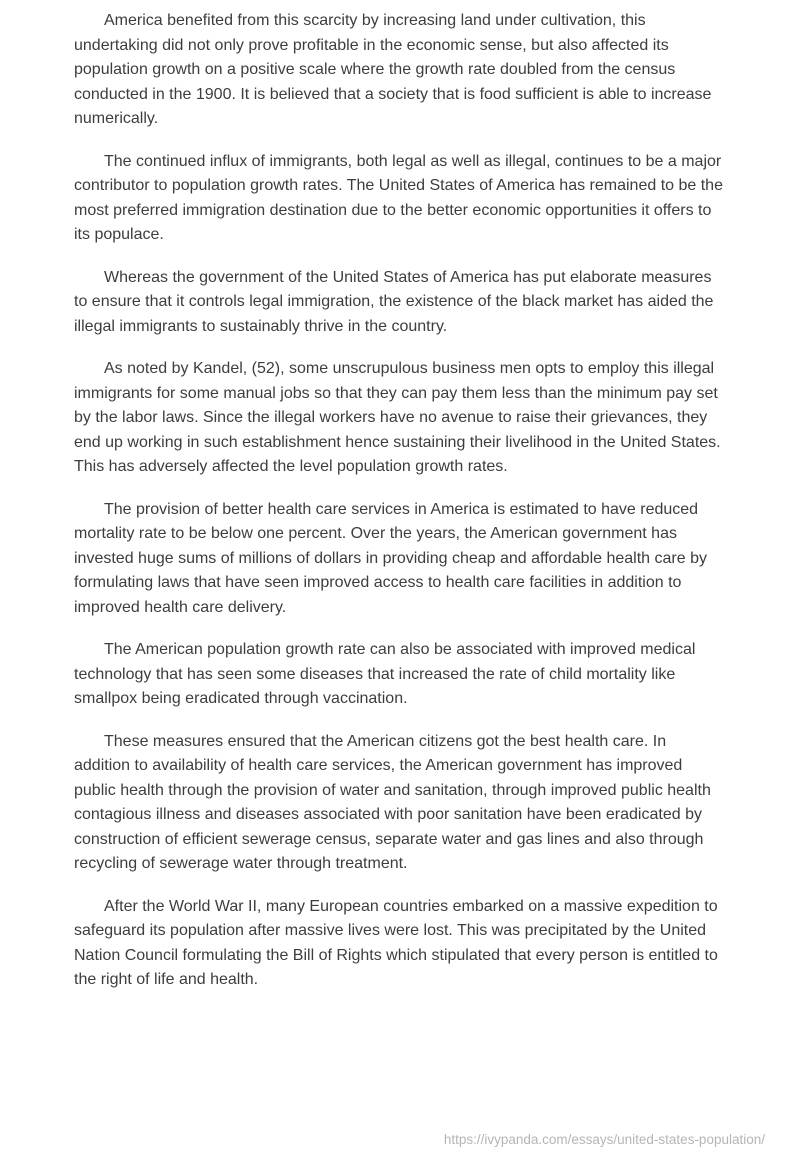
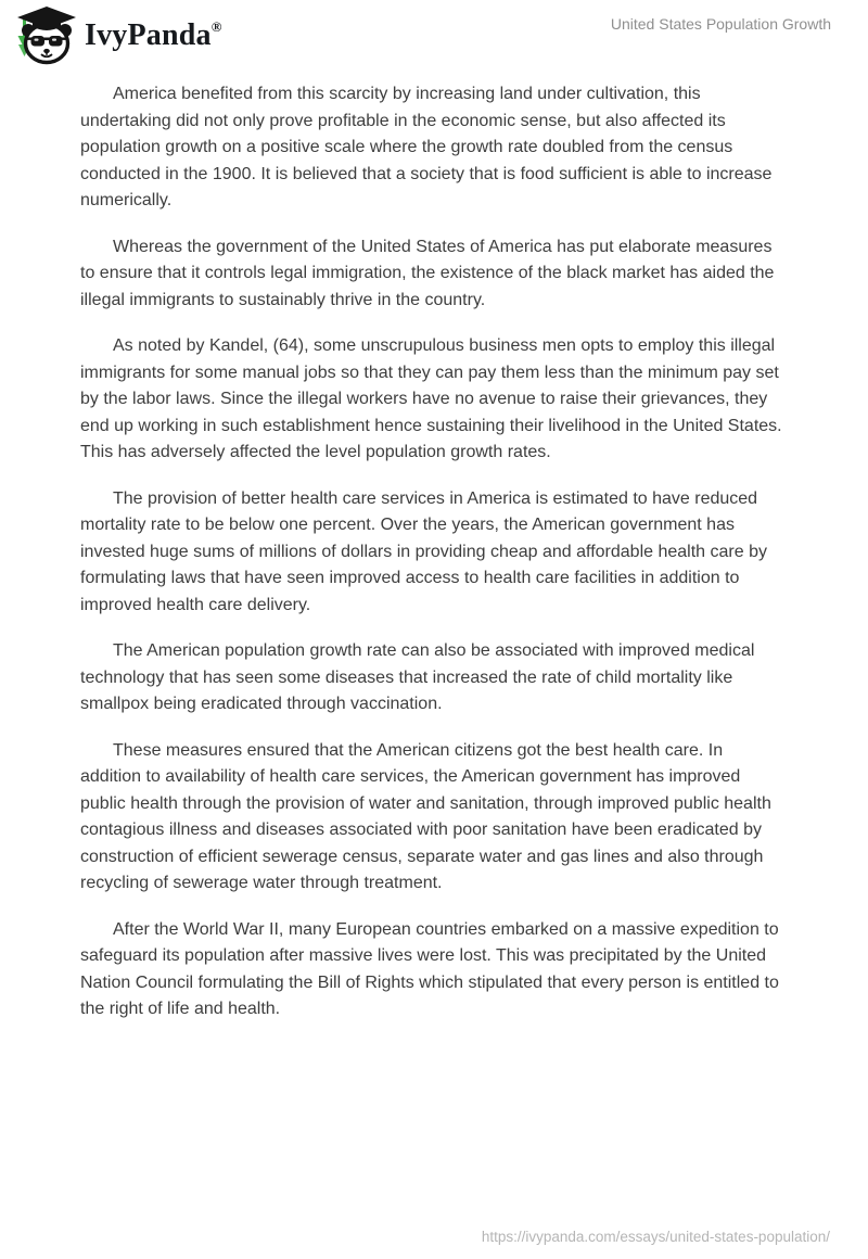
+ IvyPanda®
+ United States Population Growth
  America benefited from this scarcity by increasing land under cultivation, this undertaking did not only prove profitable in the economic sense, but also affected its population growth on a positive scale where the growth rate doubled from the census conducted in the 1900. It is believed that a society that is food sufficient is able to increase numerically.
- The continued influx of immigrants, both legal as well as illegal, continues to be a major contributor to population growth rates. The United States of America has remained to be the most preferred immigration destination due to the better economic opportunities it offers to its populace.
  Whereas the government of the United States of America has put elaborate measures to ensure that it controls legal immigration, the existence of the black market has aided the illegal immigrants to sustainably thrive in the country.
- As noted by Kandel, (52), some unscrupulous business men opts to employ this illegal immigrants for some manual jobs so that they can pay them less than the minimum pay set by the labor laws. Since the illegal workers have no avenue to raise their grievances, they end up working in such establishment hence sustaining their livelihood in the United States. This has adversely affected the level population growth rates.
+ As noted by Kandel, (64), some unscrupulous business men opts to employ this illegal immigrants for some manual jobs so that they can pay them less than the minimum pay set by the labor laws. Since the illegal workers have no avenue to raise their grievances, they end up working in such establishment hence sustaining their livelihood in the United States. This has adversely affected the level population growth rates.
  The provision of better health care services in America is estimated to have reduced mortality rate to be below one percent. Over the years, the American government has invested huge sums of millions of dollars in providing cheap and affordable health care by formulating laws that have seen improved access to health care facilities in addition to improved health care delivery.
  The American population growth rate can also be associated with improved medical technology that has seen some diseases that increased the rate of child mortality like smallpox being eradicated through vaccination.
  These measures ensured that the American citizens got the best health care. In addition to availability of health care services, the American government has improved public health through the provision of water and sanitation, through improved public health contagious illness and diseases associated with poor sanitation have been eradicated by construction of efficient sewerage census, separate water and gas lines and also through recycling of sewerage water through treatment.
  After the World War II, many European countries embarked on a massive expedition to safeguard its population after massive lives were lost. This was precipitated by the United Nation Council formulating the Bill of Rights which stipulated that every person is entitled to the right of life and health.
  https://ivypanda.com/essays/united-states-population/
